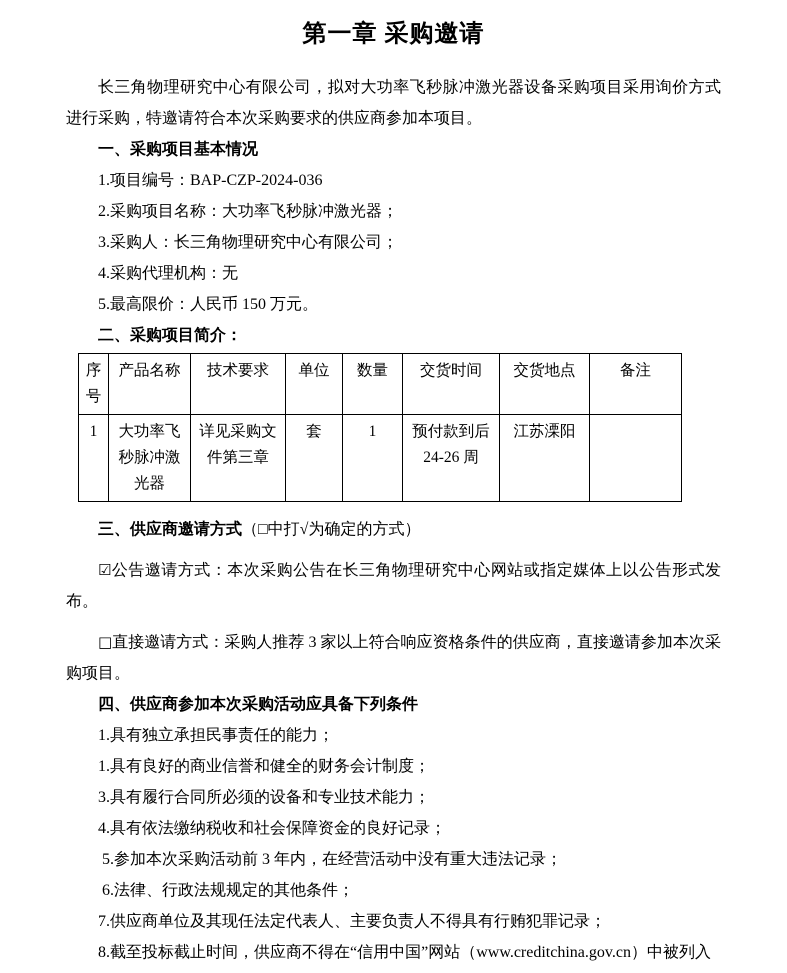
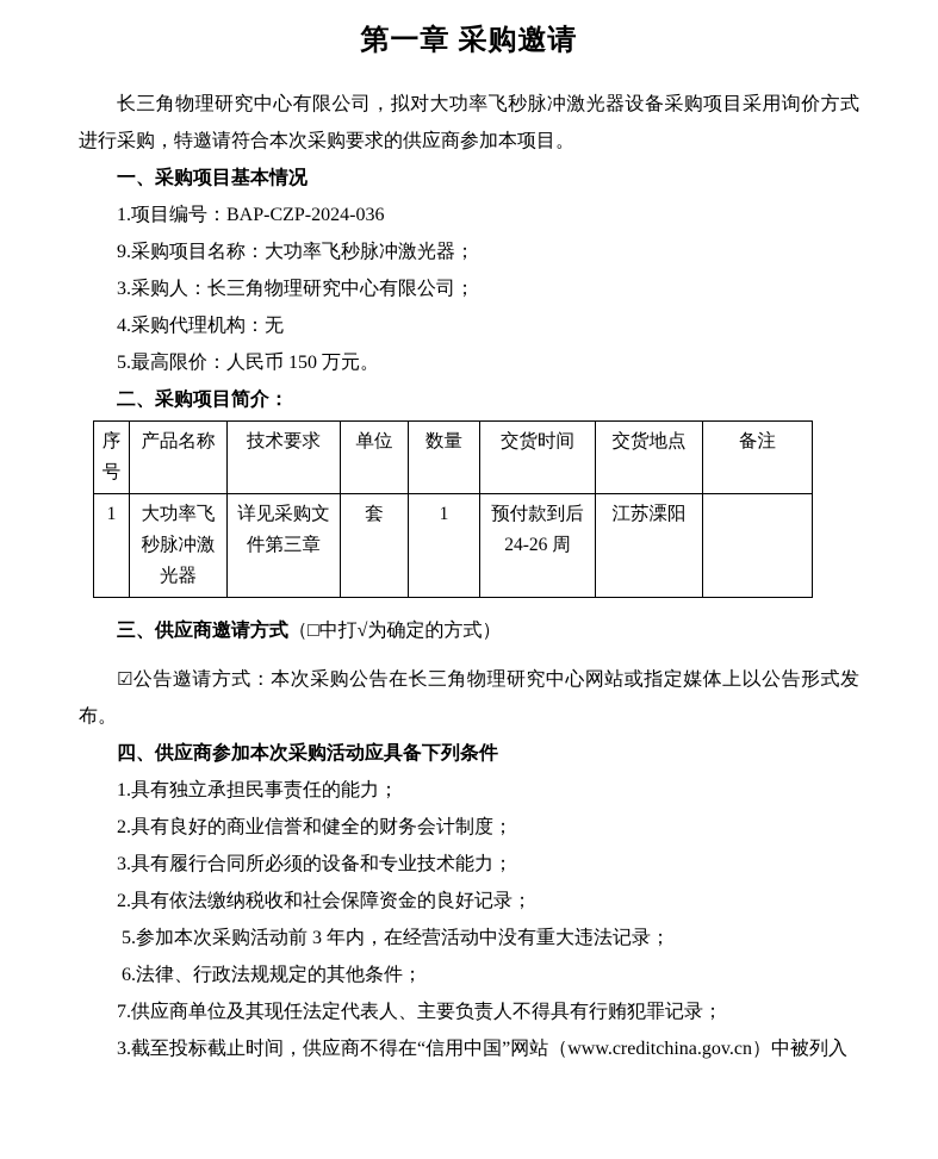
  第一章 采购邀请
  长三角物理研究中心有限公司，拟对大功率飞秒脉冲激光器设备采购项目采用询价方式进行采购，特邀请符合本次采购要求的供应商参加本项目。
  一、采购项目基本情况
  1.项目编号：BAP-CZP-2024-036
- 2.采购项目名称：大功率飞秒脉冲激光器；
+ 9.采购项目名称：大功率飞秒脉冲激光器；
  3.采购人：长三角物理研究中心有限公司；
  4.采购代理机构：无
  5.最高限价：人民币 150 万元。
  二、采购项目简介：
  序号	产品名称	技术要求	单位	数量	交货时间	交货地点	备注
  1	大功率飞秒脉冲激光器	详见采购文件第三章	套	1	预付款到后 24-26 周	江苏溧阳
  三、供应商邀请方式（□中打√为确定的方式）
  ☑公告邀请方式：本次采购公告在长三角物理研究中心网站或指定媒体上以公告形式发布。
- □直接邀请方式：采购人推荐 3 家以上符合响应资格条件的供应商，直接邀请参加本次采购项目。
  四、供应商参加本次采购活动应具备下列条件
  1.具有独立承担民事责任的能力；
- 1.具有良好的商业信誉和健全的财务会计制度；
+ 2.具有良好的商业信誉和健全的财务会计制度；
  3.具有履行合同所必须的设备和专业技术能力；
- 4.具有依法缴纳税收和社会保障资金的良好记录；
+ 2.具有依法缴纳税收和社会保障资金的良好记录；
  5.参加本次采购活动前 3 年内，在经营活动中没有重大违法记录；
  6.法律、行政法规规定的其他条件；
  7.供应商单位及其现任法定代表人、主要负责人不得具有行贿犯罪记录；
- 8.截至投标截止时间，供应商不得在“信用中国”网站（www.creditchina.gov.cn）中被列入
+ 3.截至投标截止时间，供应商不得在“信用中国”网站（www.creditchina.gov.cn）中被列入
